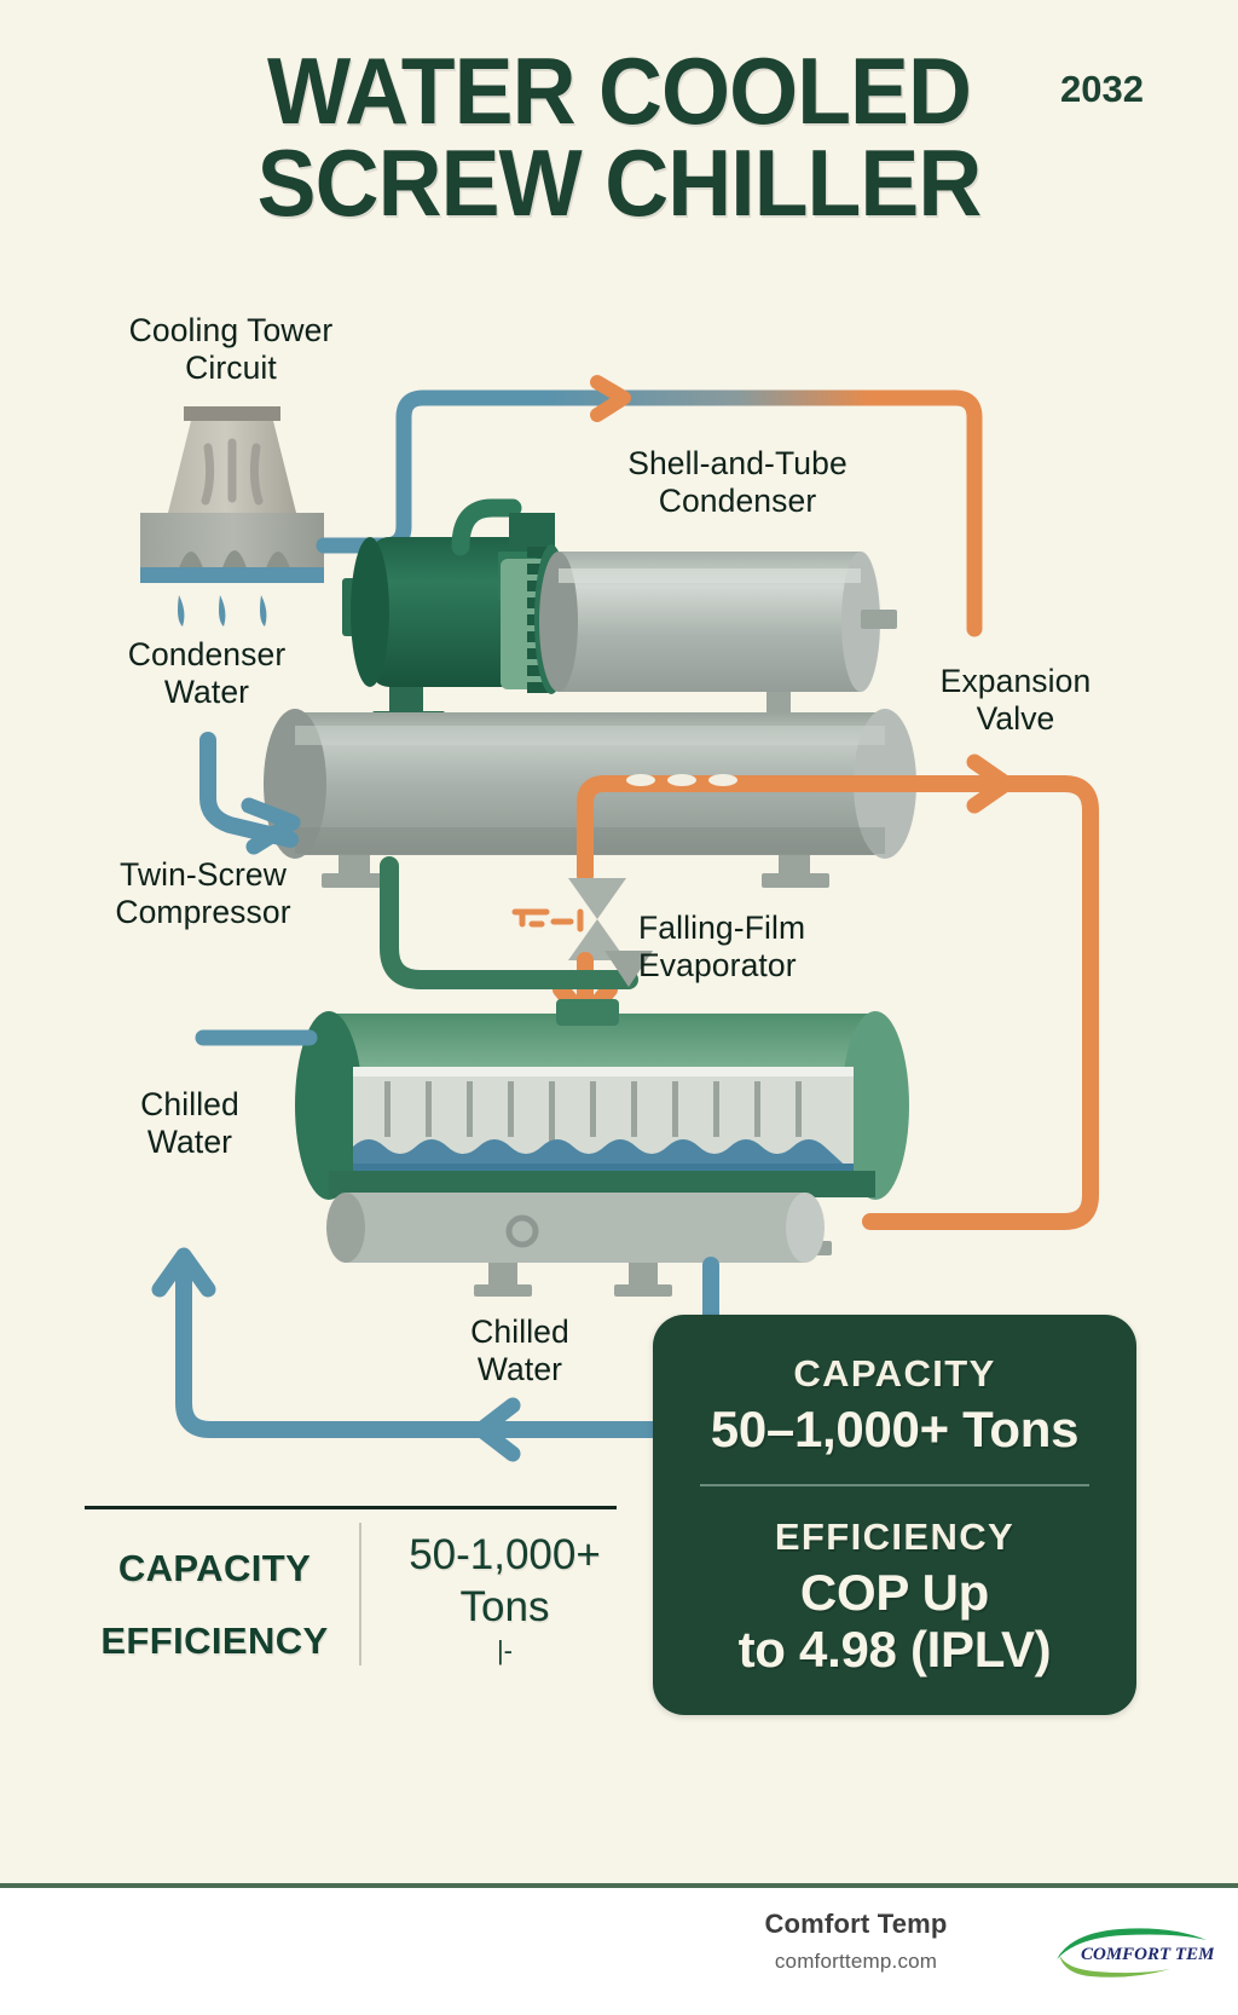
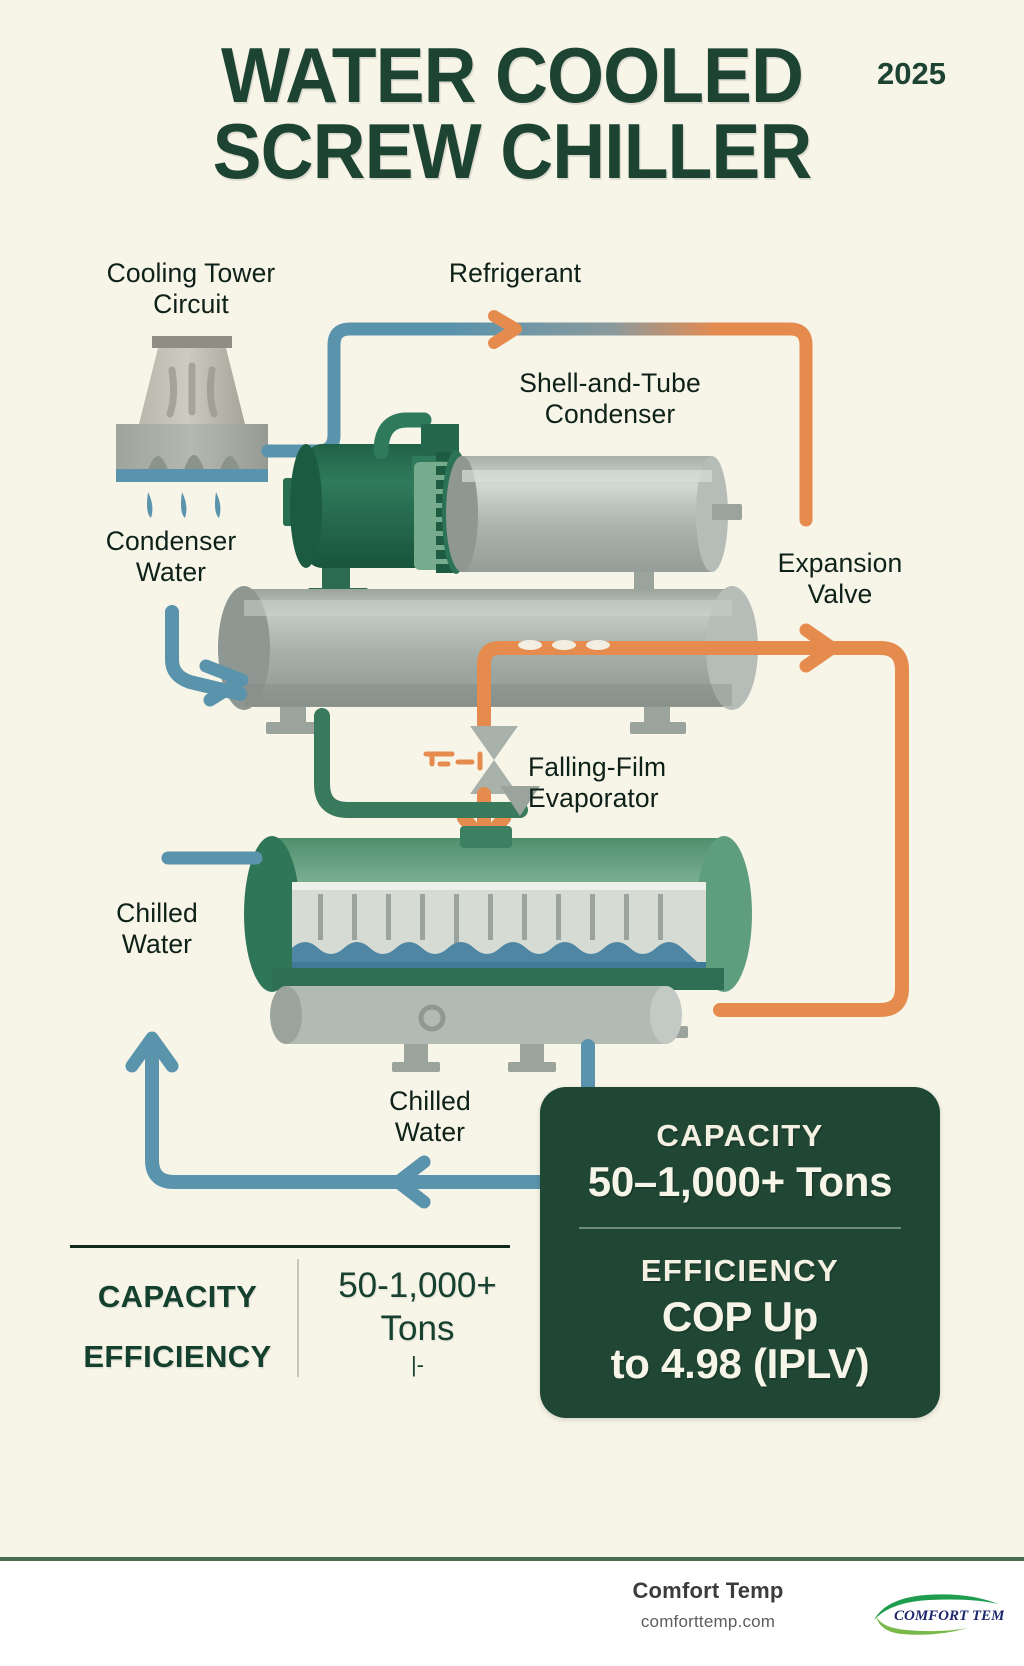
  WATER COOLED
  SCREW CHILLER
- 2032
+ 2025
  Cooling Tower
  Circuit
+ Refrigerant
  Shell-and-Tube
  Condenser
  Condenser
  Water
  Expansion
  Valve
- Twin-Screw
- Compressor
  Falling-Film
  Evaporator
  Chilled
  Water
  Chilled
  Water
  CAPACITY
  EFFICIENCY
  50-1,000+
  Tons
  |-
  CAPACITY
  50–1,000+ Tons
  EFFICIENCY
  COP Up
  to 4.98 (IPLV)
  Comfort Temp
  comforttemp.com
  COMFORT TEM
